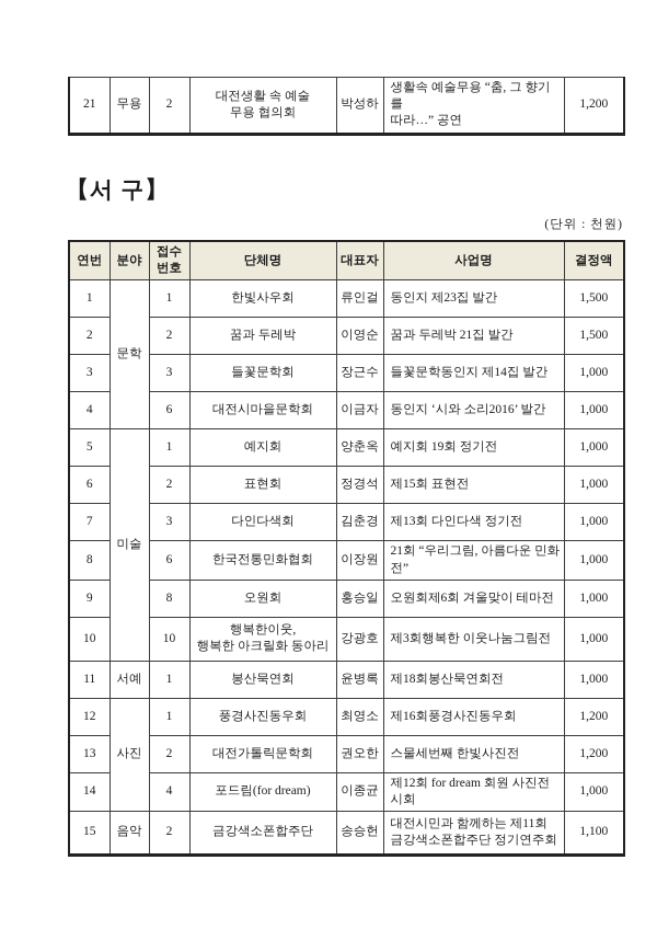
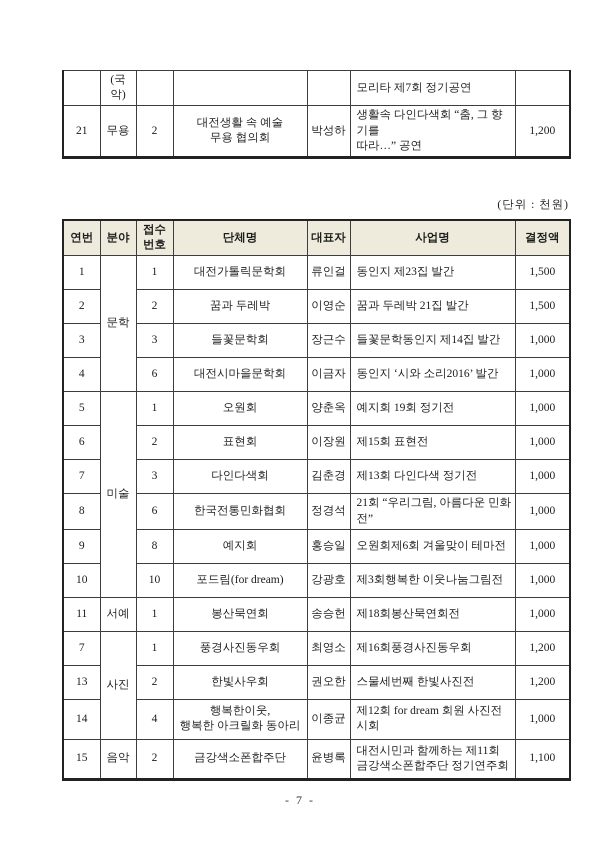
+ 	(국악)				모리타 제7회 정기공연
- 21	무용	2	대전생활 속 예술 무용 협의회	박성하	생활속 예술무용 “춤, 그 향기를 따라…” 공연	1,200
+ 21	무용	2	대전생활 속 예술 무용 협의회	박성하	생활속 다인다색회 “춤, 그 향기를 따라…” 공연	1,200
- 【서 구】
  (단위 : 천원)
  연번	분야	접수 번호	단체명	대표자	사업명	결정액
- 1	문학	1	한빛사우회	류인걸	동인지 제23집 발간	1,500
+ 1	문학	1	대전가톨릭문학회	류인걸	동인지 제23집 발간	1,500
  2	2	꿈과 두레박	이영순	꿈과 두레박 21집 발간	1,500
  3	3	들꽃문학회	장근수	들꽃문학동인지 제14집 발간	1,000
  4	6	대전시마을문학회	이금자	동인지 ‘시와 소리2016’ 발간	1,000
- 5	미술	1	예지회	양춘옥	예지회 19회 정기전	1,000
+ 5	미술	1	오원회	양춘옥	예지회 19회 정기전	1,000
- 6	2	표현회	정경석	제15회 표현전	1,000
+ 6	2	표현회	이장원	제15회 표현전	1,000
  7	3	다인다색회	김춘경	제13회 다인다색 정기전	1,000
- 8	6	한국전통민화협회	이장원	21회 “우리그림, 아름다운 민화전”	1,000
+ 8	6	한국전통민화협회	정경석	21회 “우리그림, 아름다운 민화전”	1,000
- 9	8	오원회	홍승일	오원회제6회 겨울맞이 테마전	1,000
+ 9	8	예지회	홍승일	오원회제6회 겨울맞이 테마전	1,000
- 10	10	행복한이웃, 행복한 아크릴화 동아리	강광호	제3회행복한 이웃나눔그림전	1,000
+ 10	10	포드림(for dream)	강광호	제3회행복한 이웃나눔그림전	1,000
- 11	서예	1	봉산묵연회	윤병록	제18회봉산묵연회전	1,000
+ 11	서예	1	봉산묵연회	송승헌	제18회봉산묵연회전	1,000
- 12	사진	1	풍경사진동우회	최영소	제16회풍경사진동우회	1,200
+ 7	사진	1	풍경사진동우회	최영소	제16회풍경사진동우회	1,200
- 13	2	대전가톨릭문학회	권오한	스물세번째 한빛사진전	1,200
+ 13	2	한빛사우회	권오한	스물세번째 한빛사진전	1,200
- 14	4	포드림(for dream)	이종균	제12회 for dream 회원 사진전시회	1,000
+ 14	4	행복한이웃, 행복한 아크릴화 동아리	이종균	제12회 for dream 회원 사진전시회	1,000
- 15	음악	2	금강색소폰합주단	송승헌	대전시민과 함께하는 제11회 금강색소폰합주단 정기연주회	1,100
+ 15	음악	2	금강색소폰합주단	윤병록	대전시민과 함께하는 제11회 금강색소폰합주단 정기연주회	1,100
+ - 7 -
